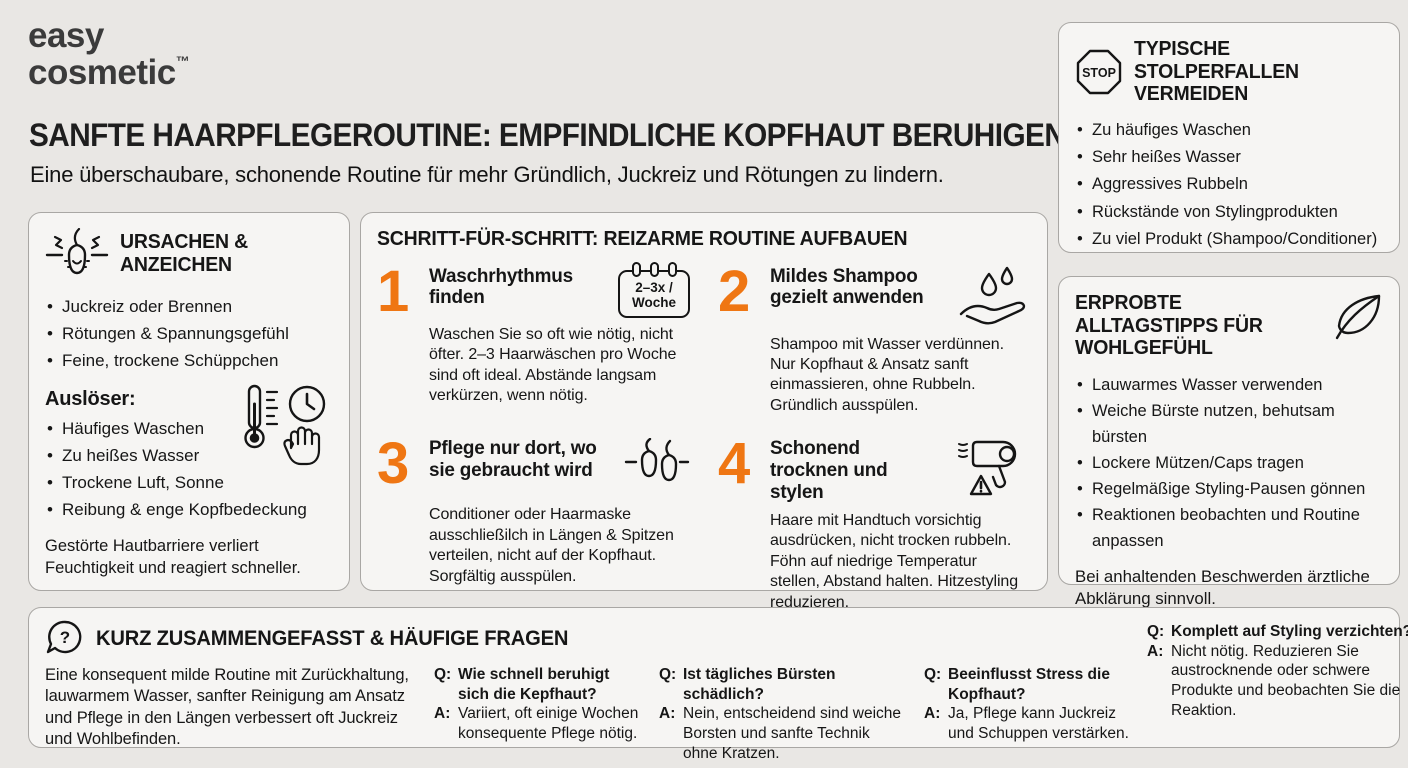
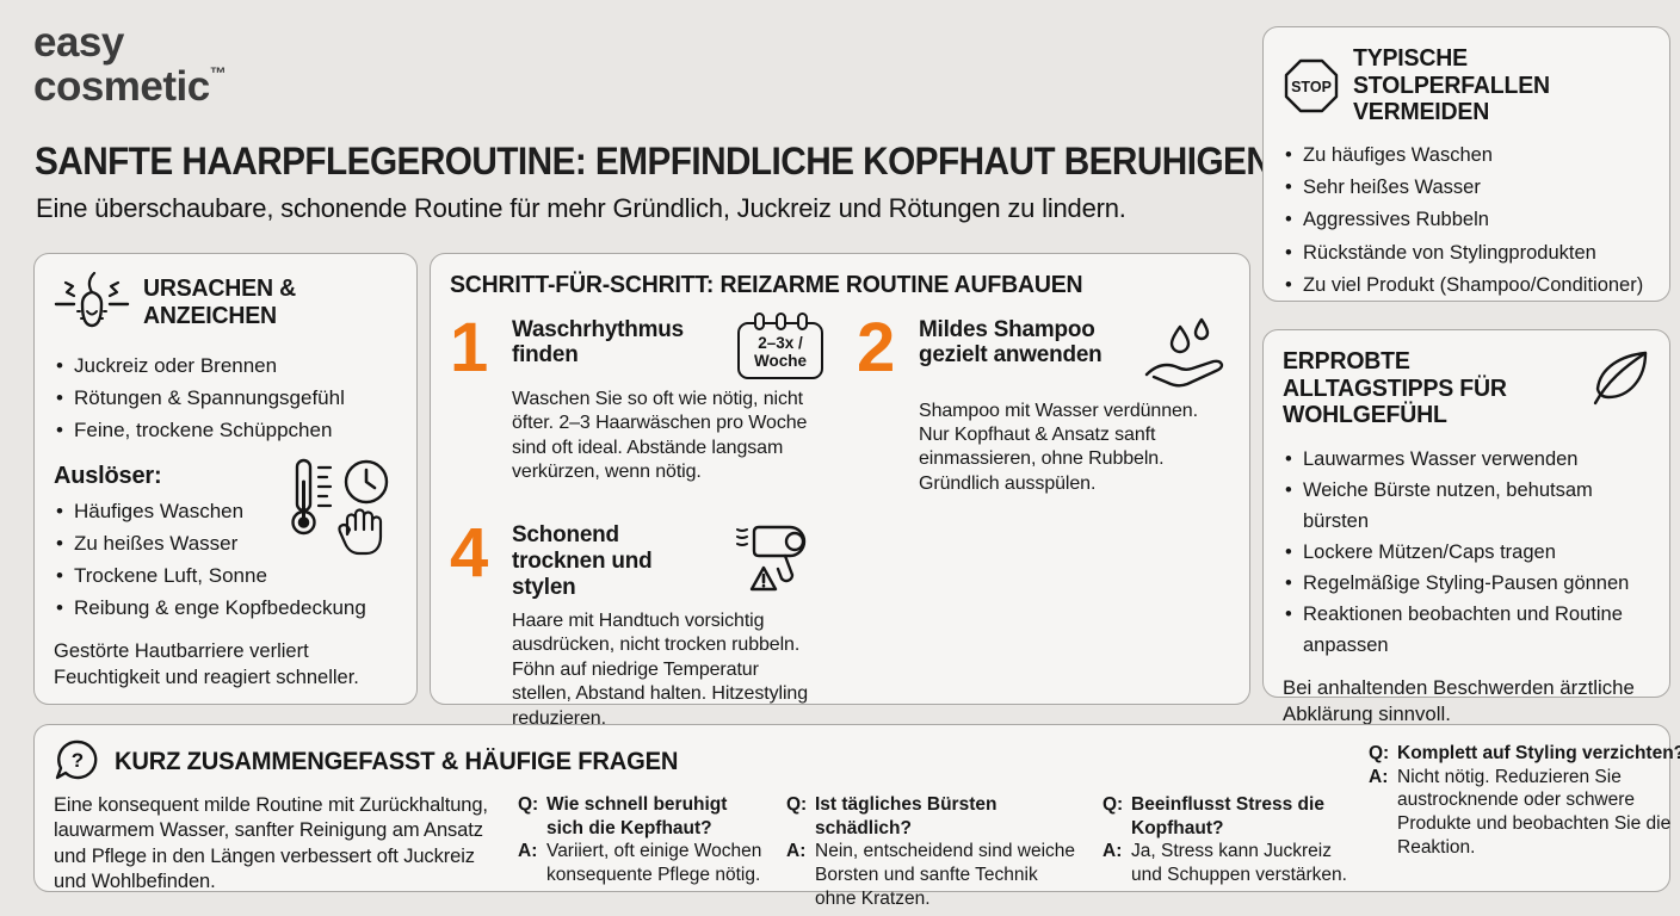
  easy
  cosmetic™
  SANFTE HAARPFLEGEROUTINE: EMPFINDLICHE KOPFHAUT BERUHIGEN
  Eine überschaubare, schonende Routine für mehr Gründlich, Juckreiz und Rötungen zu lindern.
  URSACHEN & ANZEICHEN
  Juckreiz oder Brennen
  Rötungen & Spannungsgefühl
  Feine, trockene Schüppchen
  Auslöser:
  Häufiges Waschen
  Zu heißes Wasser
  Trockene Luft, Sonne
  Reibung & enge Kopfbedeckung
  Gestörte Hautbarriere verliert Feuchtigkeit und reagiert schneller.
  SCHRITT-FÜR-SCHRITT: REIZARME ROUTINE AUFBAUEN
  1
  Waschrhythmus finden
  2–3x /
  Woche
  Waschen Sie so oft wie nötig, nicht öfter. 2–3 Haarwäschen pro Woche sind oft ideal. Abstände langsam verkürzen, wenn nötig.
  2
  Mildes Shampoo gezielt anwenden
  Shampoo mit Wasser verdünnen. Nur Kopfhaut & Ansatz sanft einmassieren, ohne Rubbeln. Gründlich ausspülen.
- 3
- Pflege nur dort, wo sie gebraucht wird
- Conditioner oder Haarmaske ausschließilch in Längen & Spitzen verteilen, nicht auf der Kopfhaut. Sorgfältig ausspülen.
  4
  Schonend trocknen und stylen
  Haare mit Handtuch vorsichtig ausdrücken, nicht trocken rubbeln. Föhn auf niedrige Temperatur stellen, Abstand halten. Hitzestyling reduzieren.
  STOP
  TYPISCHE STOLPERFALLEN VERMEIDEN
  Zu häufiges Waschen
  Sehr heißes Wasser
  Aggressives Rubbeln
  Rückstände von Stylingprodukten
  Zu viel Produkt (Shampoo/Conditioner)
  ERPROBTE ALLTAGSTIPPS FÜR WOHLGEFÜHL
  Lauwarmes Wasser verwenden
  Weiche Bürste nutzen, behutsam bürsten
  Lockere Mützen/Caps tragen
  Regelmäßige Styling-Pausen gönnen
  Reaktionen beobachten und Routine anpassen
  Bei anhaltenden Beschwerden ärztliche Abklärung sinnvoll.
  ?
  KURZ ZUSAMMENGEFASST & HÄUFIGE FRAGEN
  Eine konsequent milde Routine mit Zurückhaltung, lauwarmem Wasser, sanfter Reinigung am Ansatz und Pflege in den Längen verbessert oft Juckreiz und Wohlbefinden.
  Q:
  Wie schnell beruhigt sich die Kepfhaut?
  A:
  Variiert, oft einige Wochen konsequente Pflege nötig.
  Q:
  Ist tägliches Bürsten schädlich?
  A:
  Nein, entscheidend sind weiche Borsten und sanfte Technik ohne Kratzen.
  Q:
  Beeinflusst Stress die Kopfhaut?
  A:
- Ja, Pflege kann Juckreiz und Schuppen verstärken.
+ Ja, Stress kann Juckreiz und Schuppen verstärken.
  Q:
  Komplett auf Styling verzichten?
  A:
  Nicht nötig. Reduzieren Sie austrocknende oder schwere Produkte und beobachten Sie die Reaktion.
